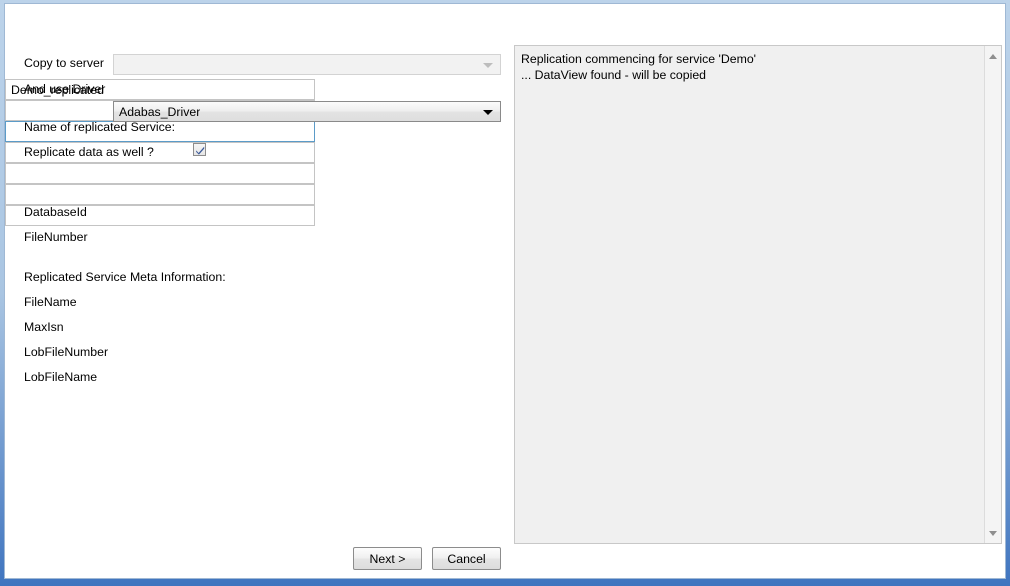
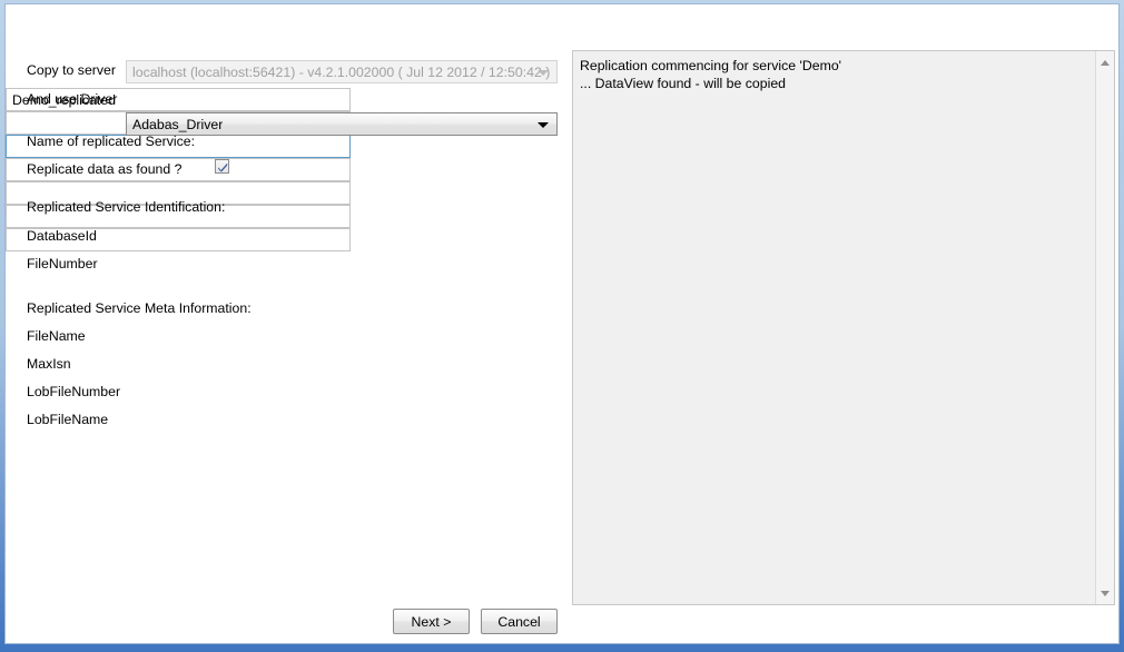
  Copy to server
+ localhost (localhost:56421) - v4.2.1.002000 ( Jul 12 2012 / 12:50:42 )
  And use Driver
  Adabas_Driver
  Name of replicated Service:
  Demo_replicated
- Replicate data as well ?
+ Replicate data as found ?
+ Replicated Service Identification:
  DatabaseId
  FileNumber
  Replicated Service Meta Information:
  FileName
  MaxIsn
  LobFileNumber
  LobFileName
  Next >
  Cancel
  Replication commencing for service 'Demo'
  ... DataView found - will be copied
